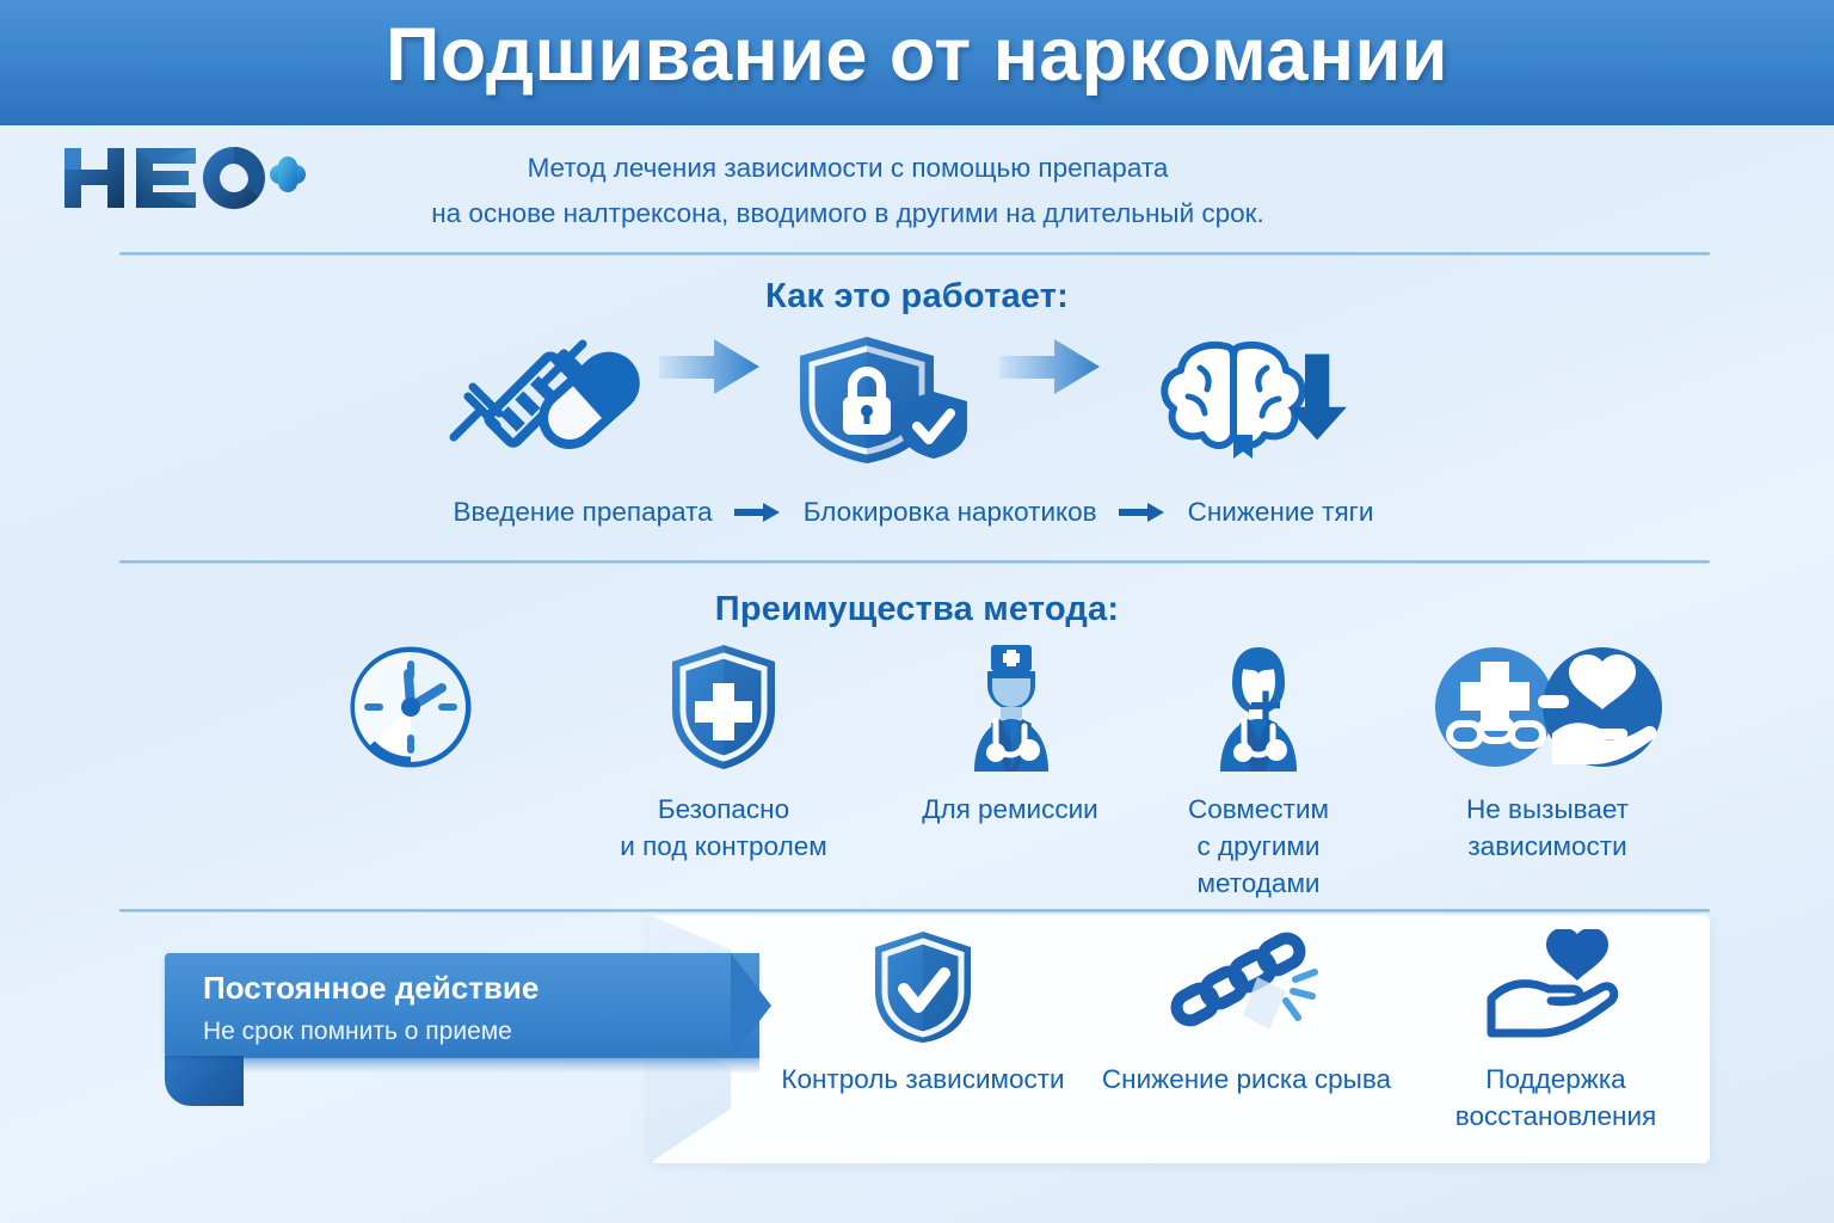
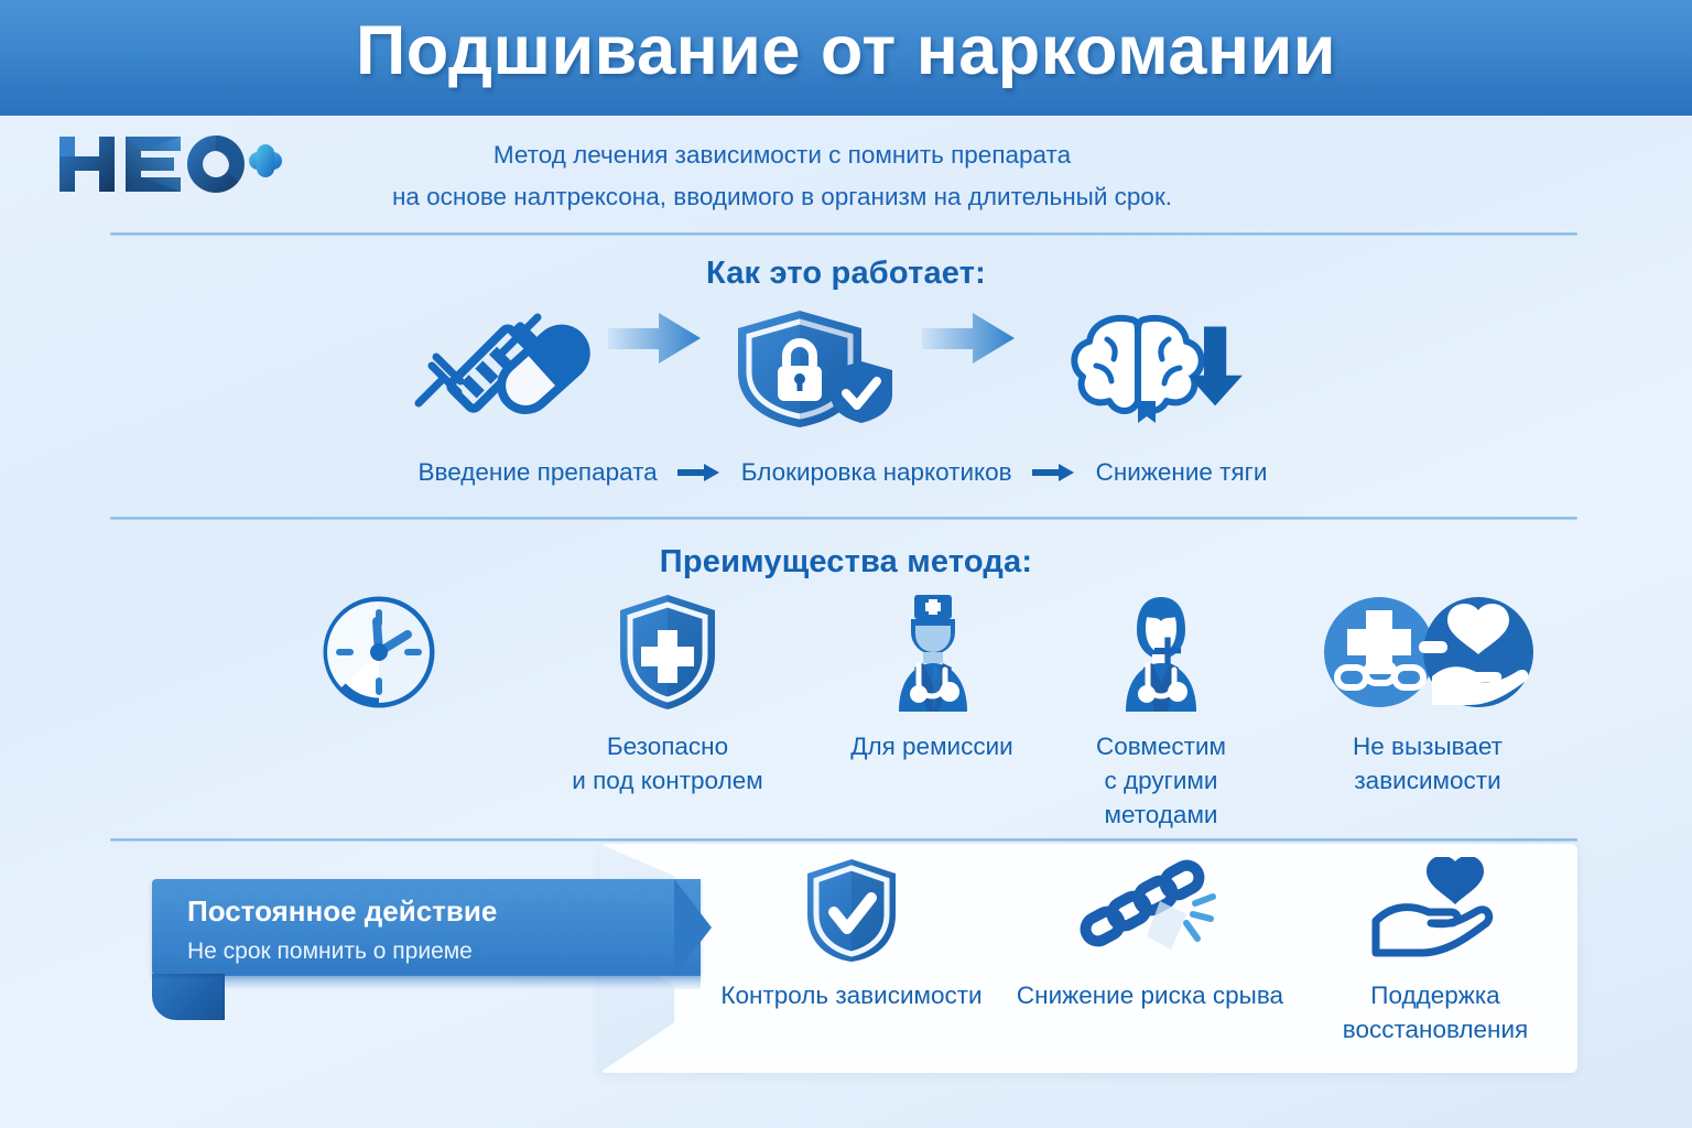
  Подшивание от наркомании
- Метод лечения зависимости с помощью препарата
+ Метод лечения зависимости с помнить препарата
- на основе налтрексона, вводимого в другими на длительный срок.
+ на основе налтрексона, вводимого в организм на длительный срок.
  Как это работает:
  Введение препарата
  Блокировка наркотиков
  Снижение тяги
  Преимущества метода:
  Безопасно
  и под контролем
  Для ремиссии
  Совместим
  с другими
  методами
  Не вызывает
  зависимости
  +
  Постоянное действие
  Не срок помнить о приеме
  Контроль зависимости
  Снижение риска срыва
  Поддержка
  восстановления
